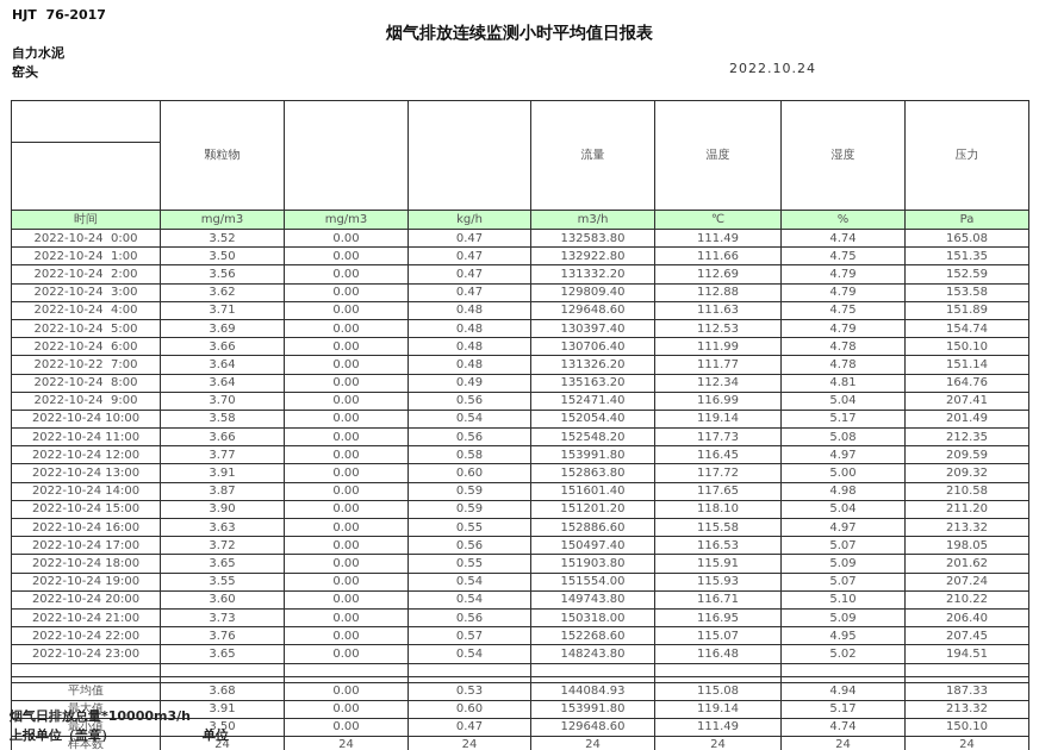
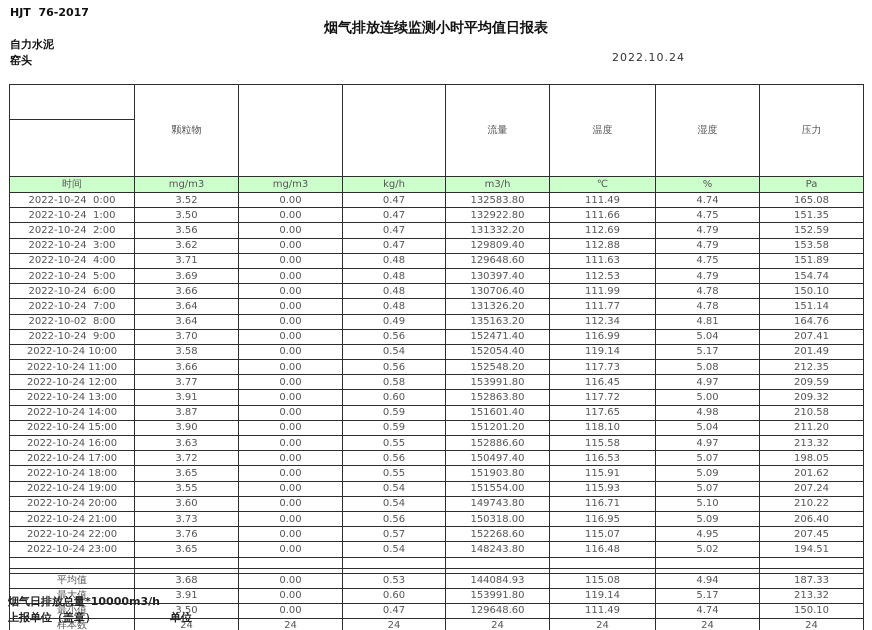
  HJT 76-2017
  烟气排放连续监测小时平均值日报表
  自力水泥
  窑头
  2022.10.24
  	颗粒物			流量	温度	湿度	压力
  时间	mg/m3	mg/m3	kg/h	m3/h	℃	%	Pa
  2022-10-24 0:00	3.52	0.00	0.47	132583.80	111.49	4.74	165.08
  2022-10-24 1:00	3.50	0.00	0.47	132922.80	111.66	4.75	151.35
  2022-10-24 2:00	3.56	0.00	0.47	131332.20	112.69	4.79	152.59
  2022-10-24 3:00	3.62	0.00	0.47	129809.40	112.88	4.79	153.58
  2022-10-24 4:00	3.71	0.00	0.48	129648.60	111.63	4.75	151.89
  2022-10-24 5:00	3.69	0.00	0.48	130397.40	112.53	4.79	154.74
  2022-10-24 6:00	3.66	0.00	0.48	130706.40	111.99	4.78	150.10
- 2022-10-22 7:00	3.64	0.00	0.48	131326.20	111.77	4.78	151.14
+ 2022-10-24 7:00	3.64	0.00	0.48	131326.20	111.77	4.78	151.14
- 2022-10-24 8:00	3.64	0.00	0.49	135163.20	112.34	4.81	164.76
+ 2022-10-02 8:00	3.64	0.00	0.49	135163.20	112.34	4.81	164.76
  2022-10-24 9:00	3.70	0.00	0.56	152471.40	116.99	5.04	207.41
  2022-10-24 10:00	3.58	0.00	0.54	152054.40	119.14	5.17	201.49
  2022-10-24 11:00	3.66	0.00	0.56	152548.20	117.73	5.08	212.35
  2022-10-24 12:00	3.77	0.00	0.58	153991.80	116.45	4.97	209.59
  2022-10-24 13:00	3.91	0.00	0.60	152863.80	117.72	5.00	209.32
  2022-10-24 14:00	3.87	0.00	0.59	151601.40	117.65	4.98	210.58
  2022-10-24 15:00	3.90	0.00	0.59	151201.20	118.10	5.04	211.20
  2022-10-24 16:00	3.63	0.00	0.55	152886.60	115.58	4.97	213.32
  2022-10-24 17:00	3.72	0.00	0.56	150497.40	116.53	5.07	198.05
  2022-10-24 18:00	3.65	0.00	0.55	151903.80	115.91	5.09	201.62
  2022-10-24 19:00	3.55	0.00	0.54	151554.00	115.93	5.07	207.24
  2022-10-24 20:00	3.60	0.00	0.54	149743.80	116.71	5.10	210.22
  2022-10-24 21:00	3.73	0.00	0.56	150318.00	116.95	5.09	206.40
  2022-10-24 22:00	3.76	0.00	0.57	152268.60	115.07	4.95	207.45
  2022-10-24 23:00	3.65	0.00	0.54	148243.80	116.48	5.02	194.51
  平均值	3.68	0.00	0.53	144084.93	115.08	4.94	187.33
  最大值	3.91	0.00	0.60	153991.80	119.14	5.17	213.32
  最小值	3.50	0.00	0.47	129648.60	111.49	4.74	150.10
  样本数	24	24	24	24	24	24	24
  烟气日排放总量*10000m3/h
  上报单位（盖章）
  单位
